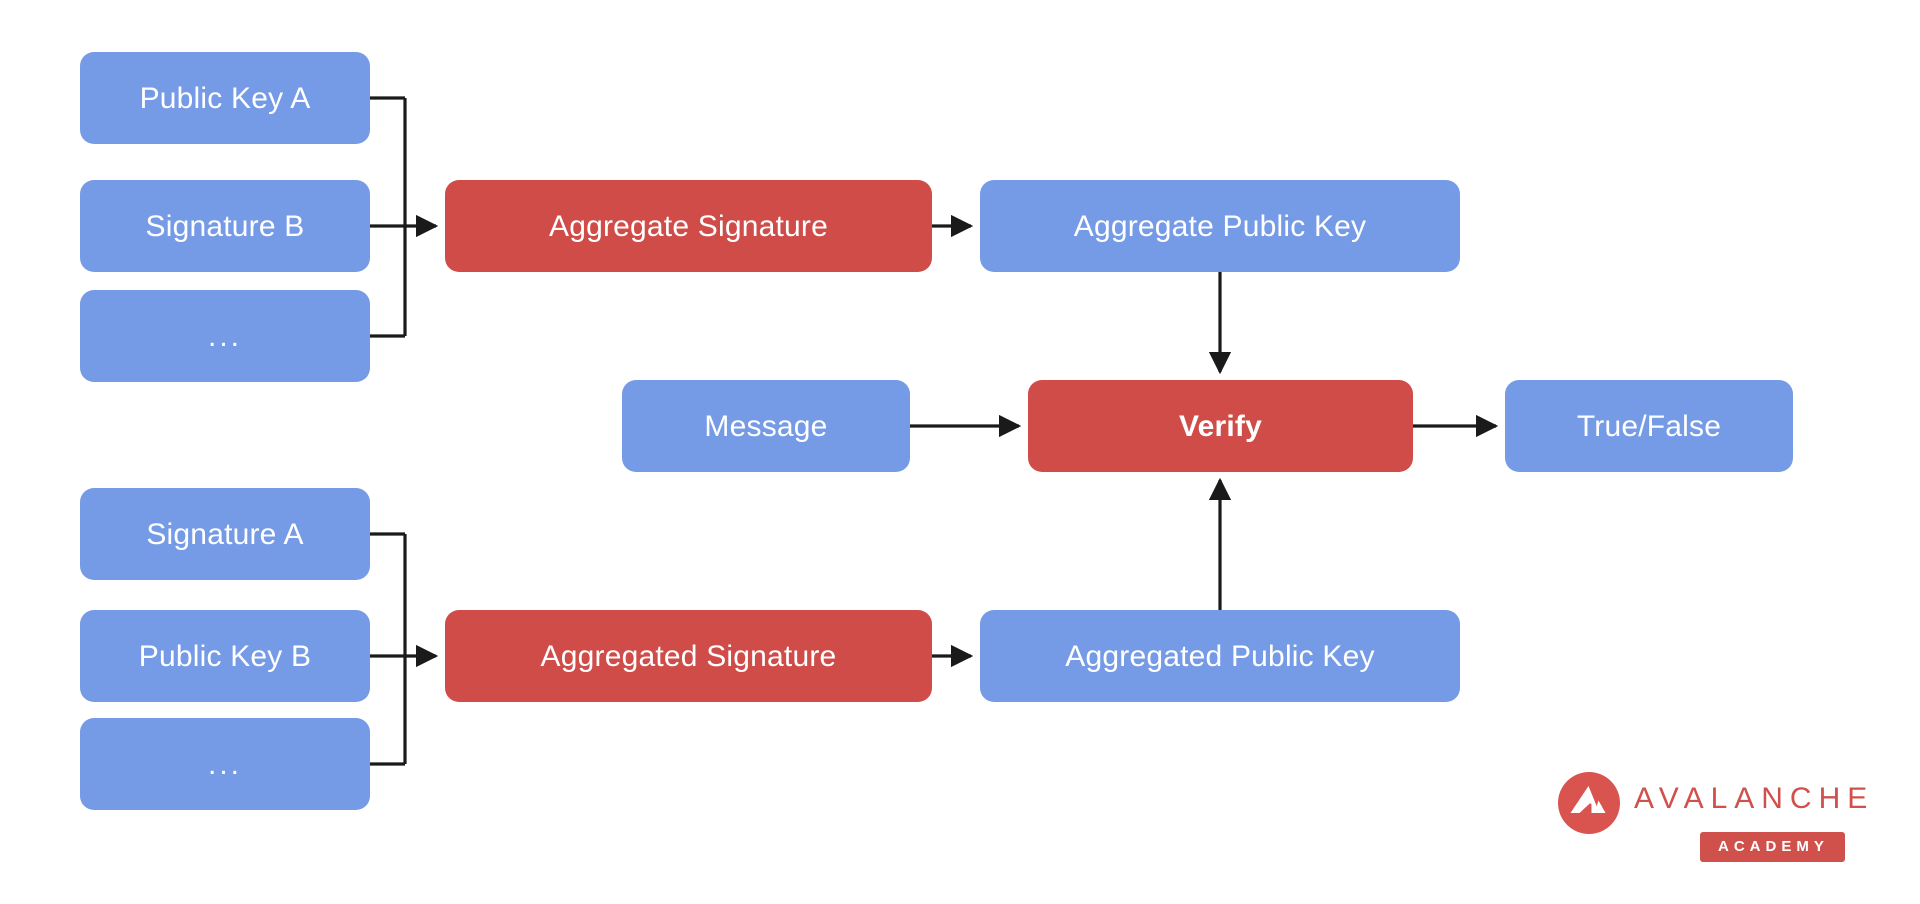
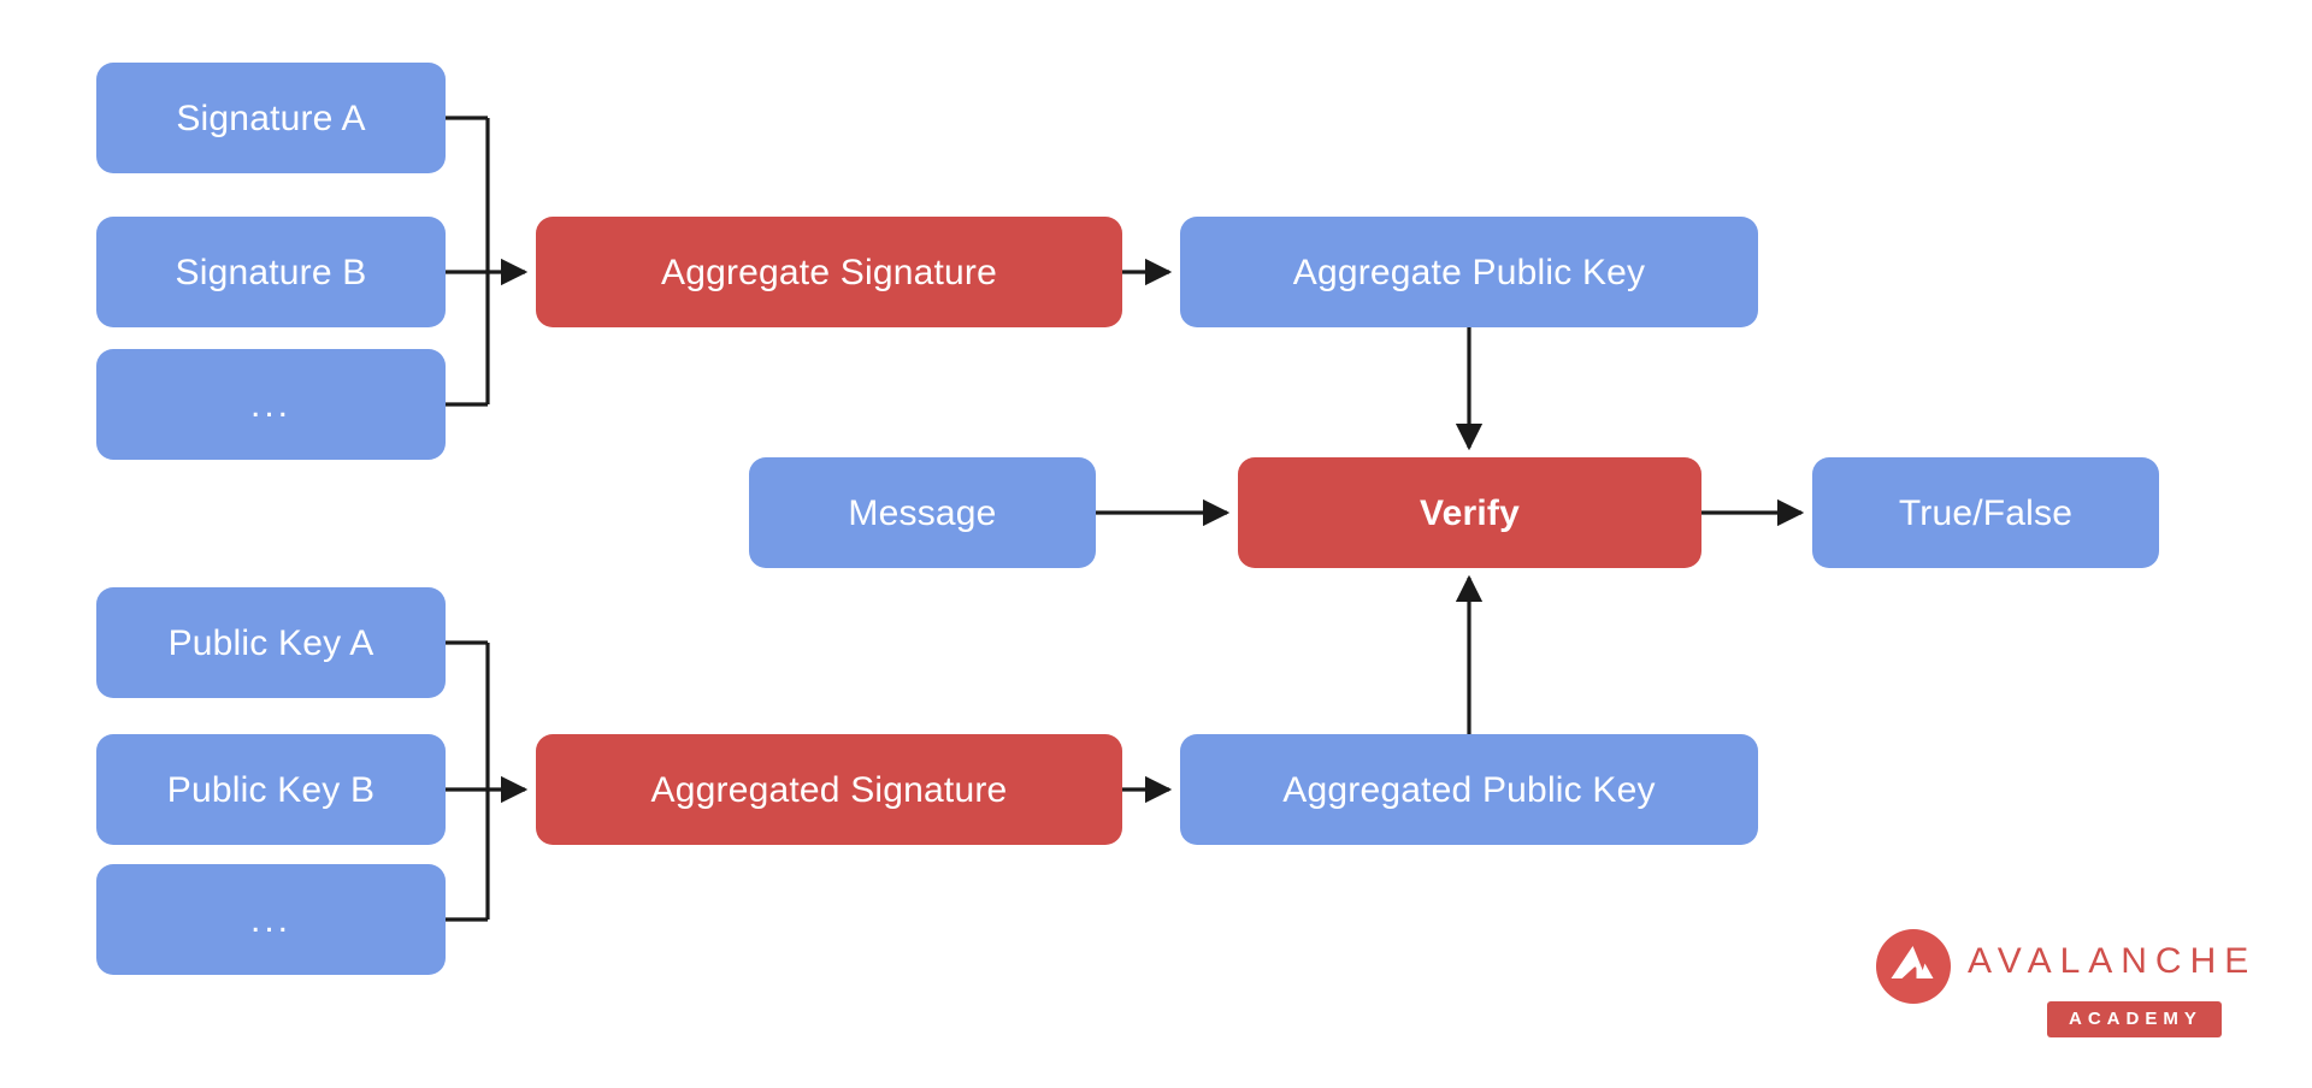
- Public Key A
+ Signature A
  Signature B
  ...
  Aggregate Signature
  Aggregate Public Key
  Message
  Verify
  True/False
- Signature A
+ Public Key A
  Public Key B
  ...
  Aggregated Signature
  Aggregated Public Key
  AVALANCHE
  ACADEMY
